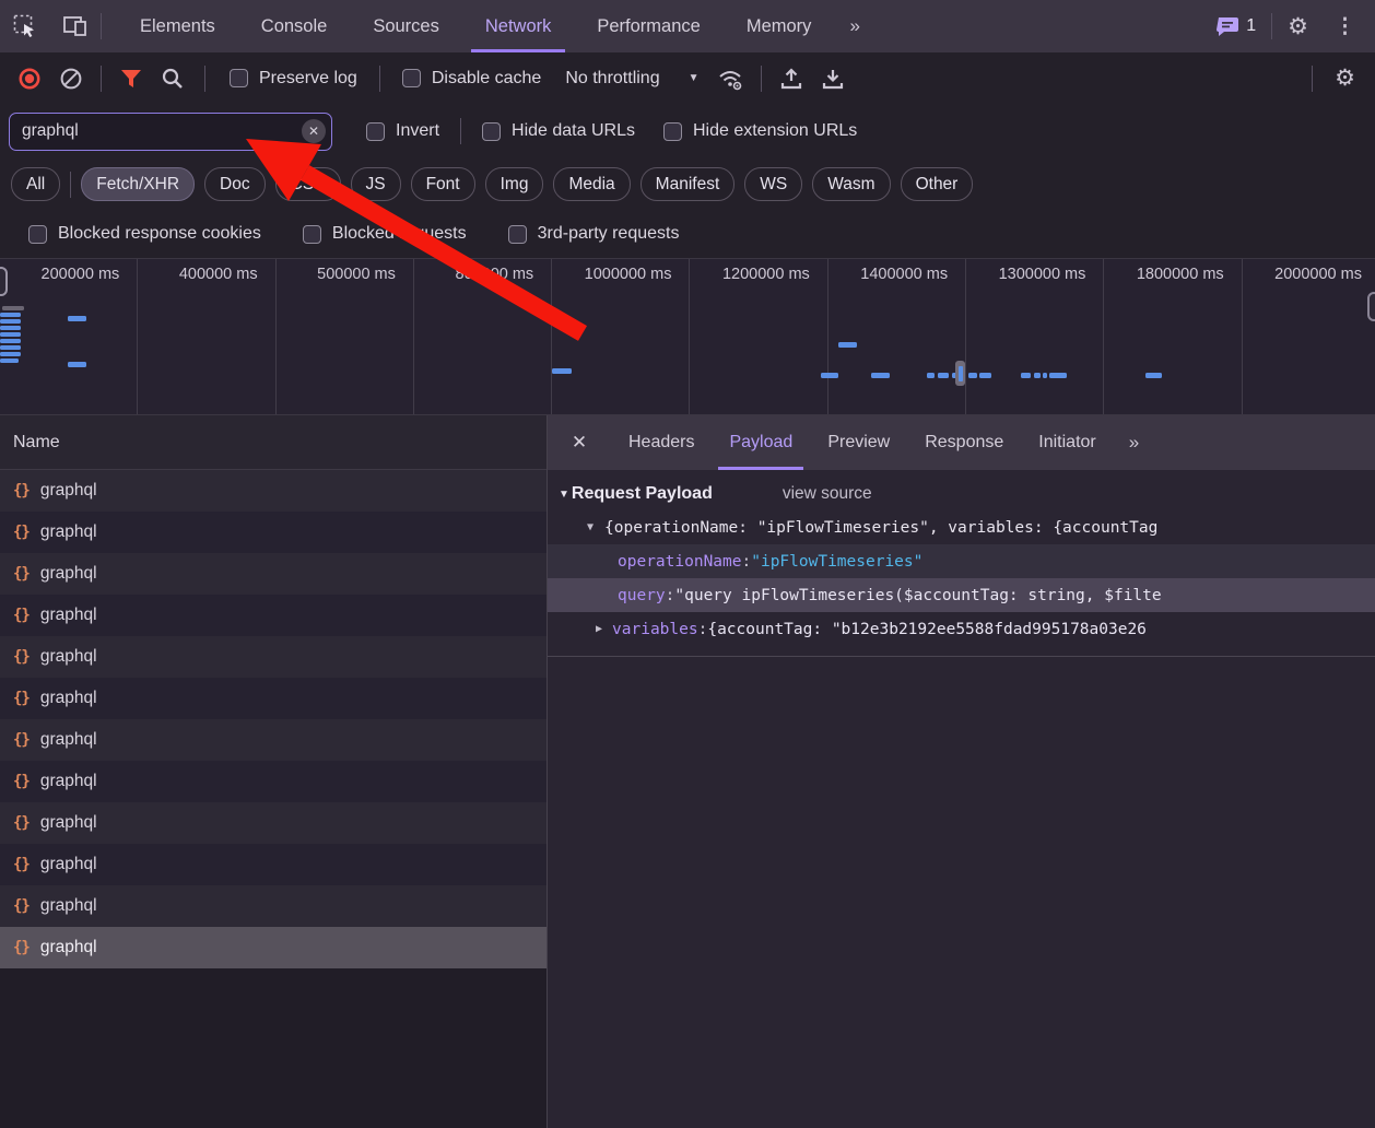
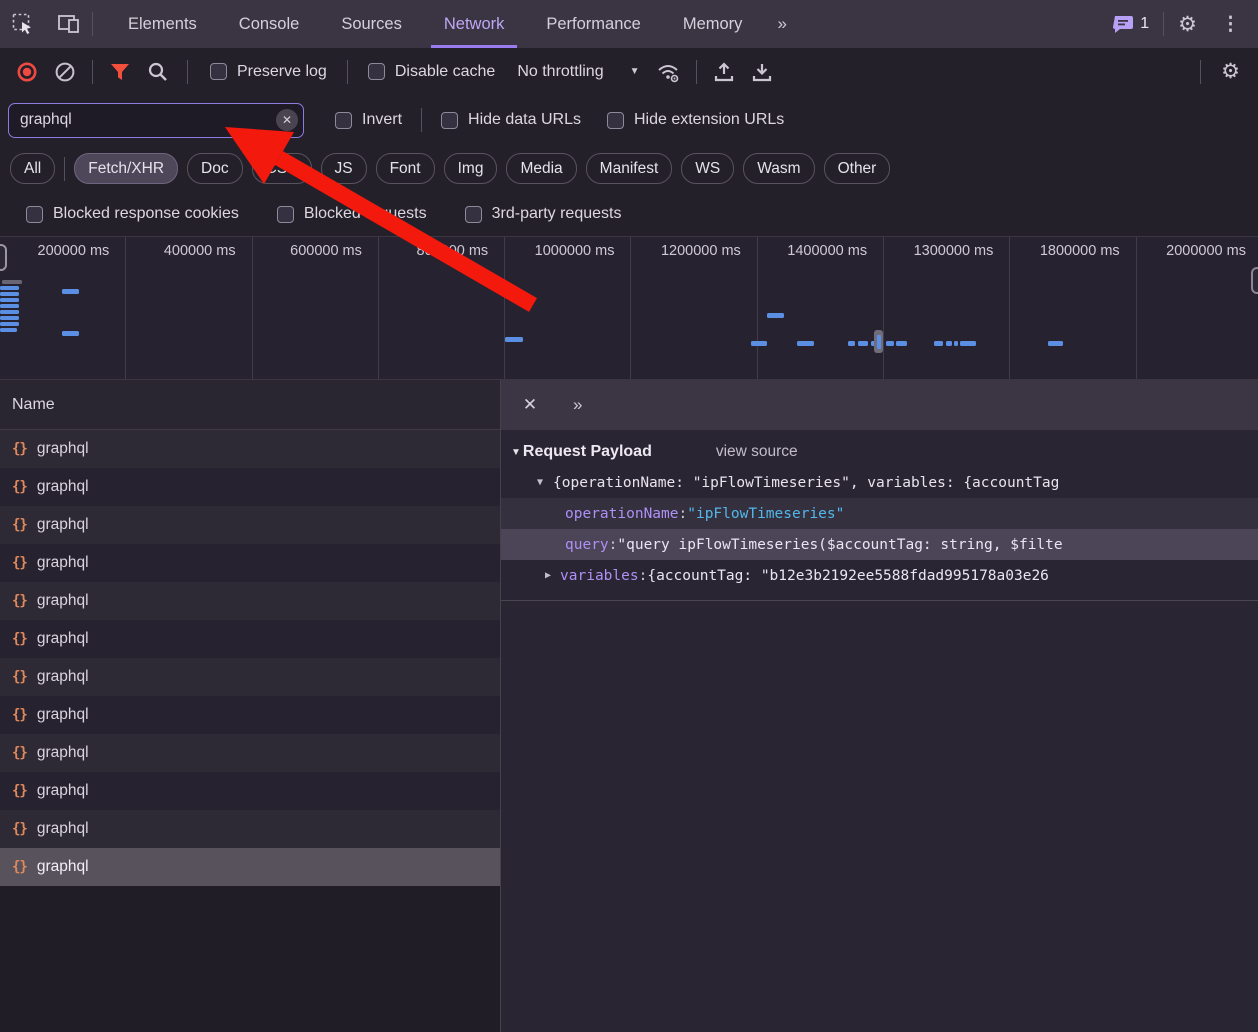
  Elements
  Console
  Sources
  Network
  Performance
  Memory
  »
  1
  ⚙
  ⋮
  Preserve log
  Disable cache
  No throttling
  ▼
  ⚙
  graphql
  ✕
  Invert
  Hide data URLs
  Hide extension URLs
  All
  Fetch/XHR
  Doc
  JS
  Font
  Img
  Media
  Manifest
  WS
  Wasm
  Other
  Blocked response cookies
  Blockeduests
  3rd-party requests
  200000 ms
  400000 ms
- 500000 ms
+ 600000 ms
  1000000 ms
  1200000 ms
  1400000 ms
  1300000 ms
  1800000 ms
  2000000 ms
  Name
  {}
  graphql
  {}
  graphql
  {}
  graphql
  {}
  graphql
  {}
  graphql
  {}
  graphql
  {}
  graphql
  {}
  graphql
  {}
  graphql
  {}
  graphql
  {}
  graphql
  {}
  graphql
  ✕
- Headers
- Payload
- Preview
- Response
- Initiator
  »
  ▼
  Request Payload
  view source
  ▼
  {operationName: "ipFlowTimeseries", variables: {accountTag
  operationName
  :
  "ipFlowTimeseries"
  query
  :
  "query ipFlowTimeseries($accountTag: string, $filte
  ▶
  variables
  :
  {accountTag: "b12e3b2192ee5588fdad995178a03e26
